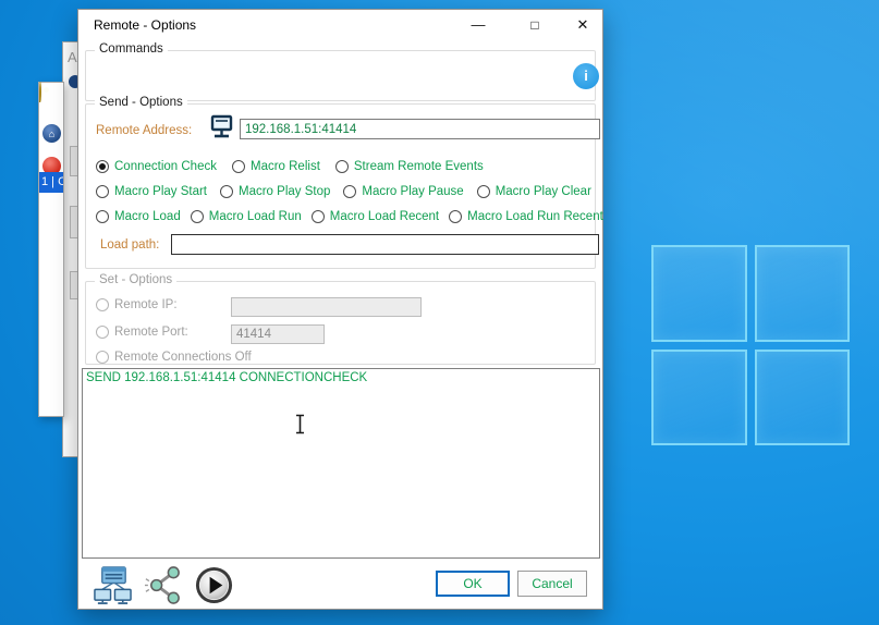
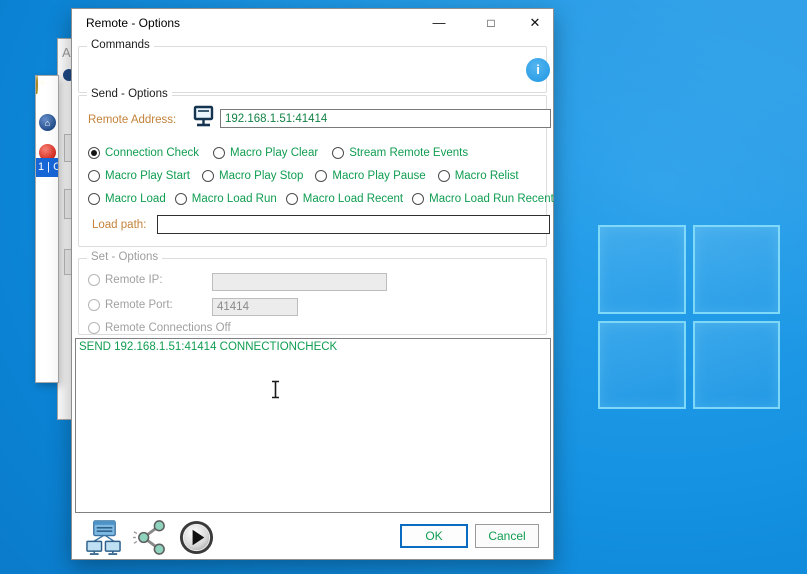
  A
  ⌂
  1 | C
  Remote - Options
  —
  □
  ✕
  Commands
  i
  Send - Options
  Remote Address:
  192.168.1.51:41414
  Connection Check
- Macro Relist
+ Macro Play Clear
  Stream Remote Events
  Macro Play Start
  Macro Play Stop
  Macro Play Pause
- Macro Play Clear
+ Macro Relist
  Macro Load
  Macro Load Run
  Macro Load Recent
  Macro Load Run Recent
  Load path:
  Set - Options
  Remote IP:
  Remote Port:
  41414
  Remote Connections Off
  SEND 192.168.1.51:41414 CONNECTIONCHECK
  OK
  Cancel
